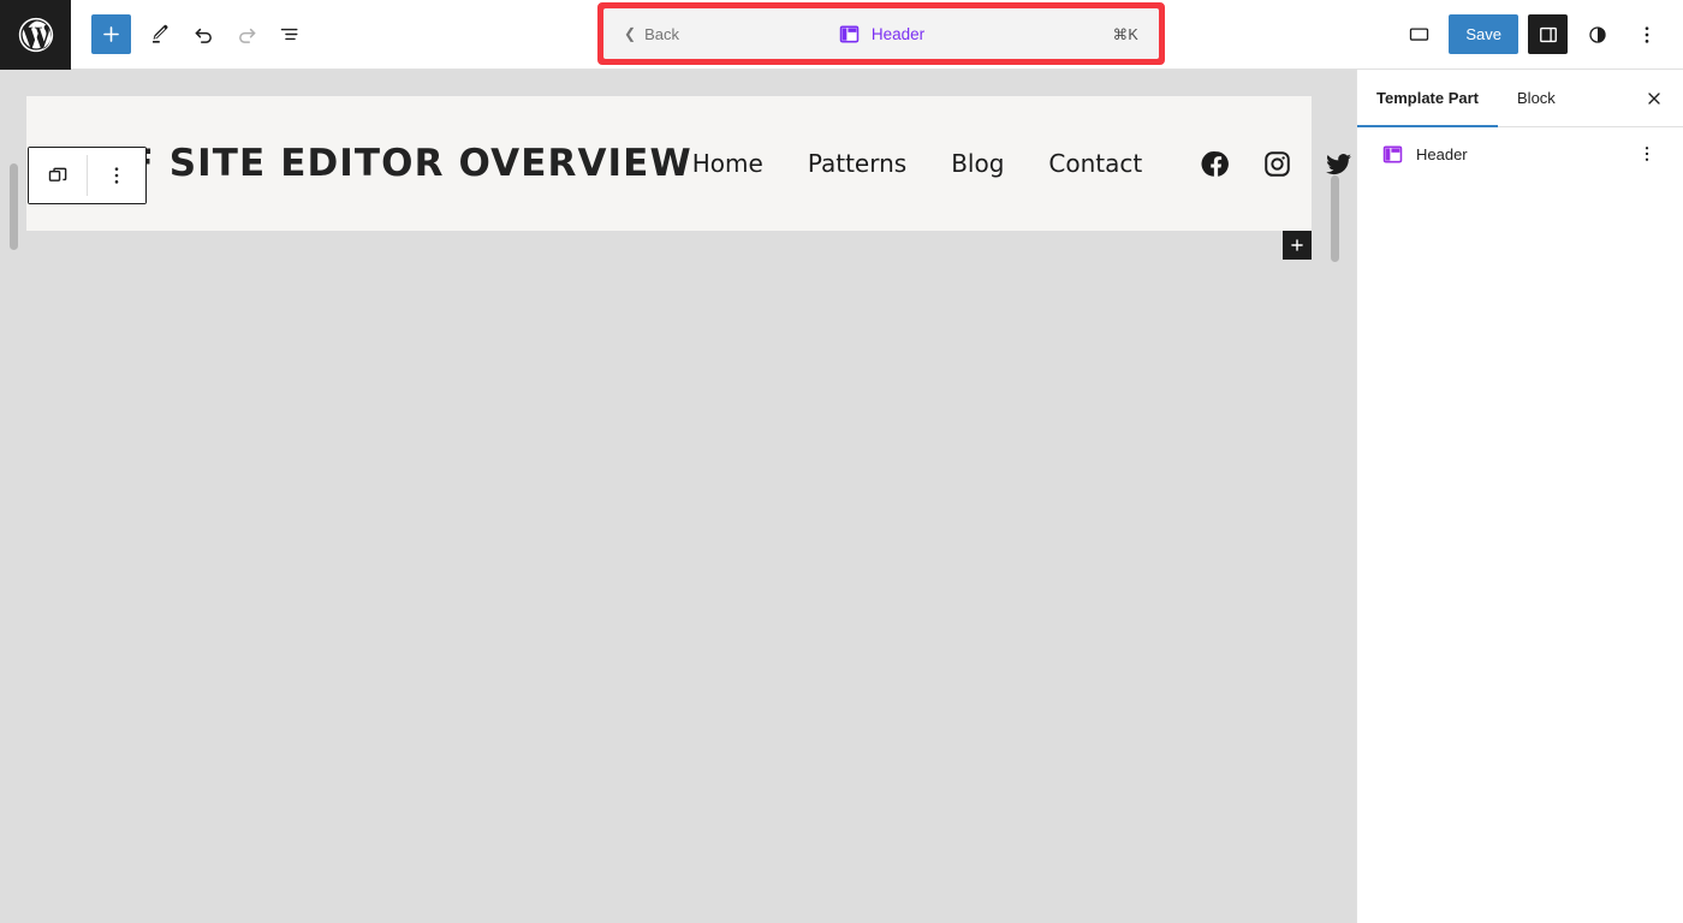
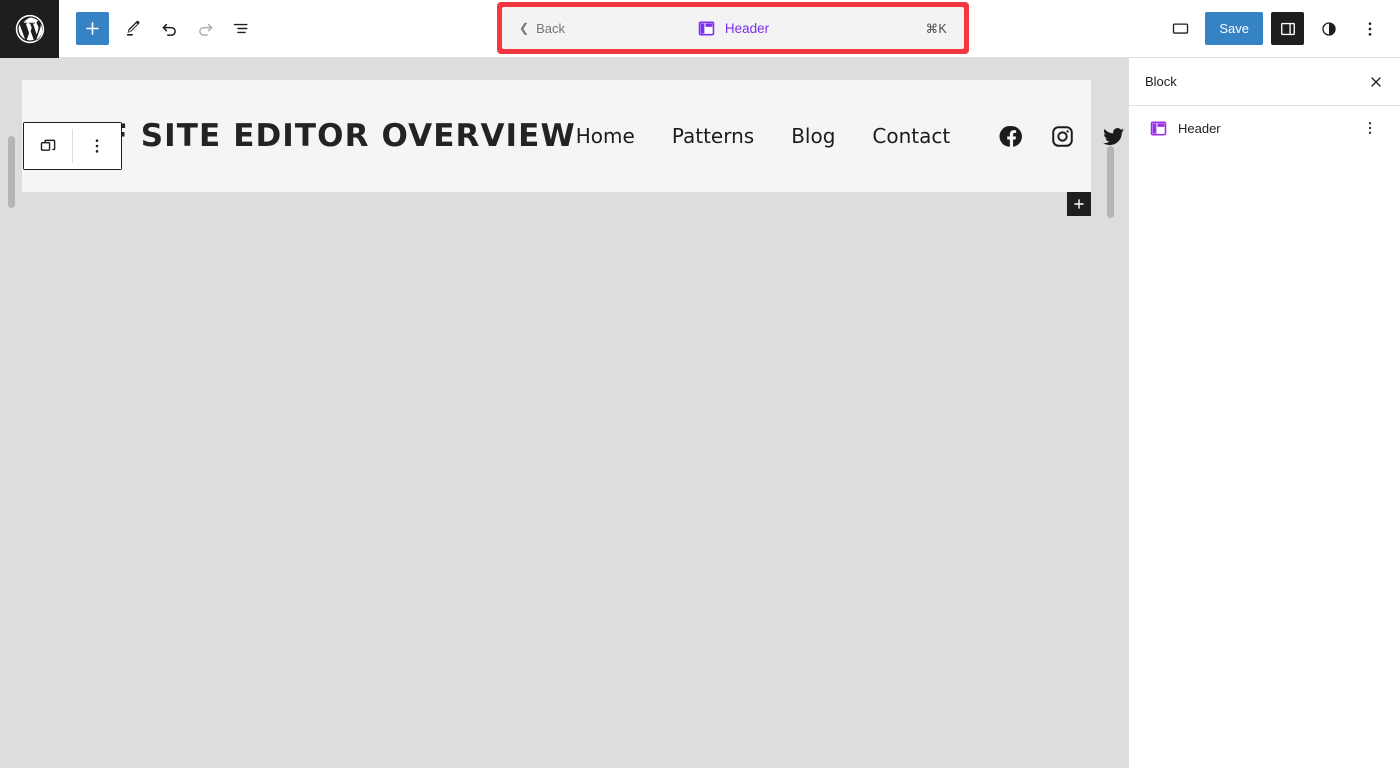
  ❮
  Back
  Header
  ⌘K
  Save
  SITE EDITOR OVERVIEW
  Home
  Patterns
  Blog
  Contact
- Template Part
  Block
  Header
